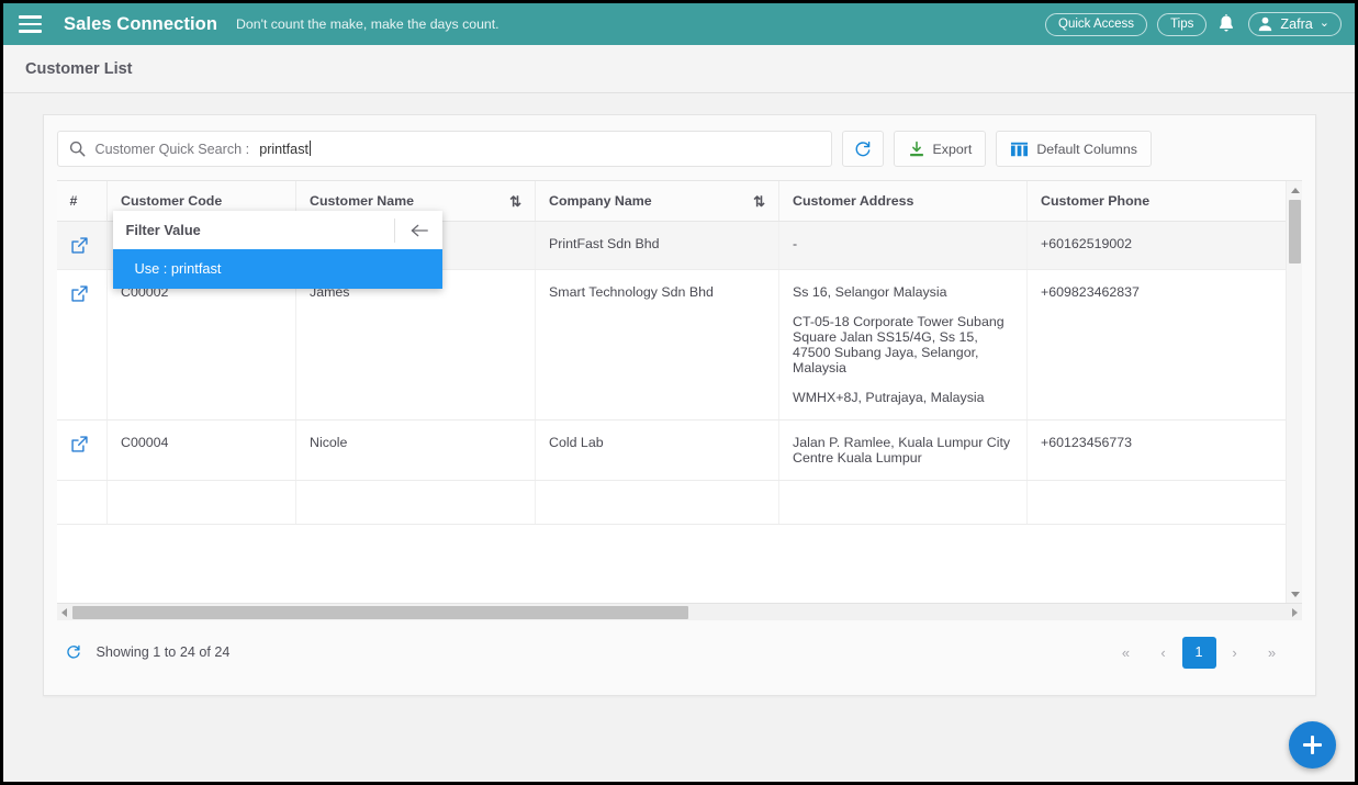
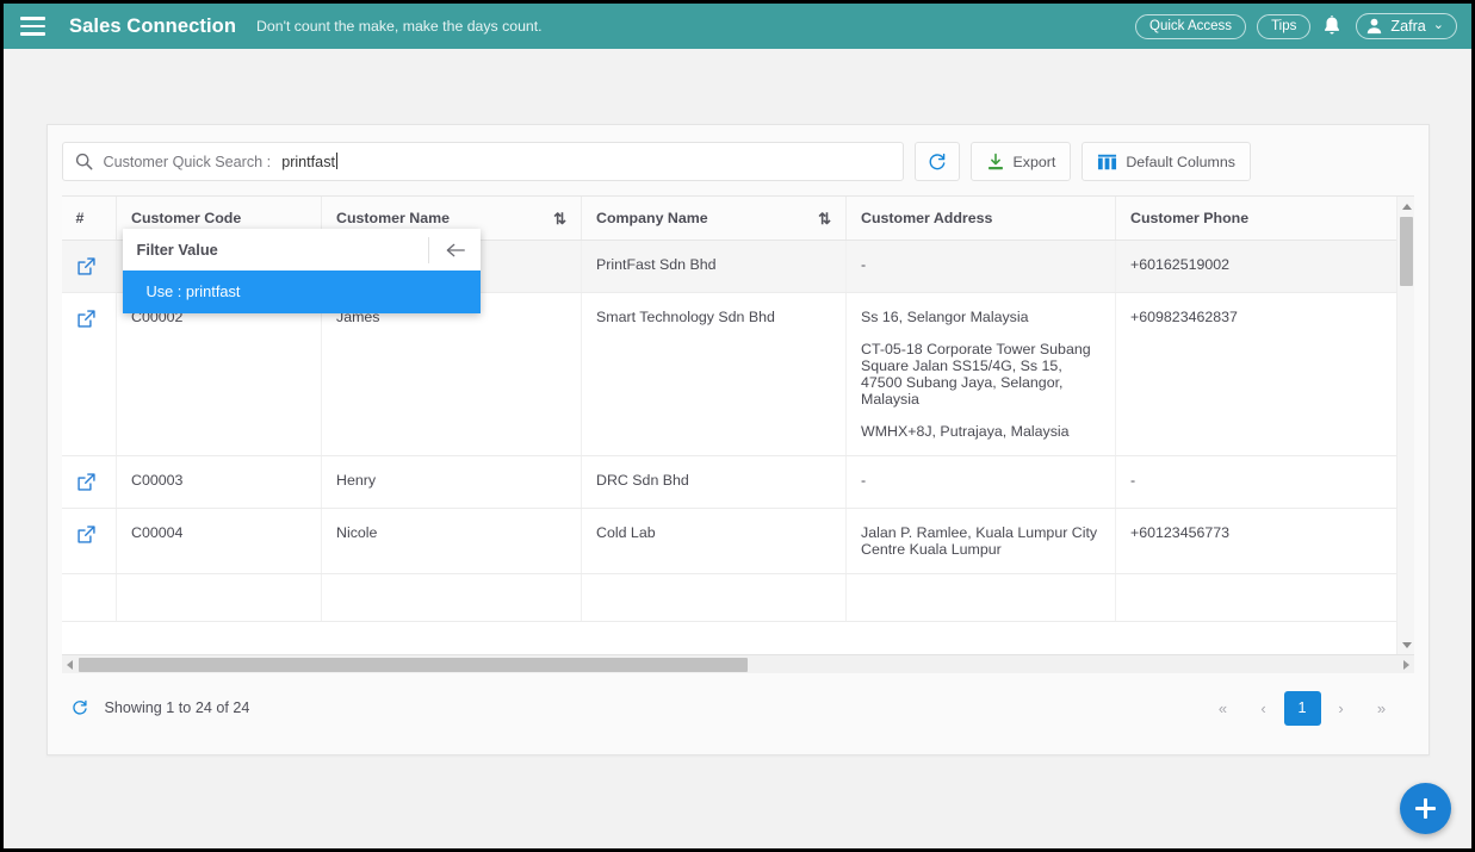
  Sales Connection
  Don't count the make, make the days count.
  Quick Access
  Tips
  Zafra
  ⌄
- Customer List
  Customer Quick Search :
  printfast
  Export
  Default Columns
  #	Customer Code	Customer Name ⇅	Company Name ⇅	Customer Address	Customer Phone
  			PrintFast Sdn Bhd	-	+60162519002
  	C00002	James	Smart Technology Sdn Bhd	Ss 16, Selangor MalaysiaCT-05-18 Corporate Tower Subang Square Jalan SS15/4G, Ss 15, 47500 Subang Jaya, Selangor, MalaysiaWMHX+8J, Putrajaya, Malaysia	+609823462837
+ 	C00003	Henry	DRC Sdn Bhd	-	-
  	C00004	Nicole	Cold Lab	Jalan P. Ramlee, Kuala Lumpur City Centre Kuala Lumpur	+60123456773
  Showing 1 to 24 of 24
  «
  ‹
  1
  ›
  »
  Filter Value
  Use : printfast
